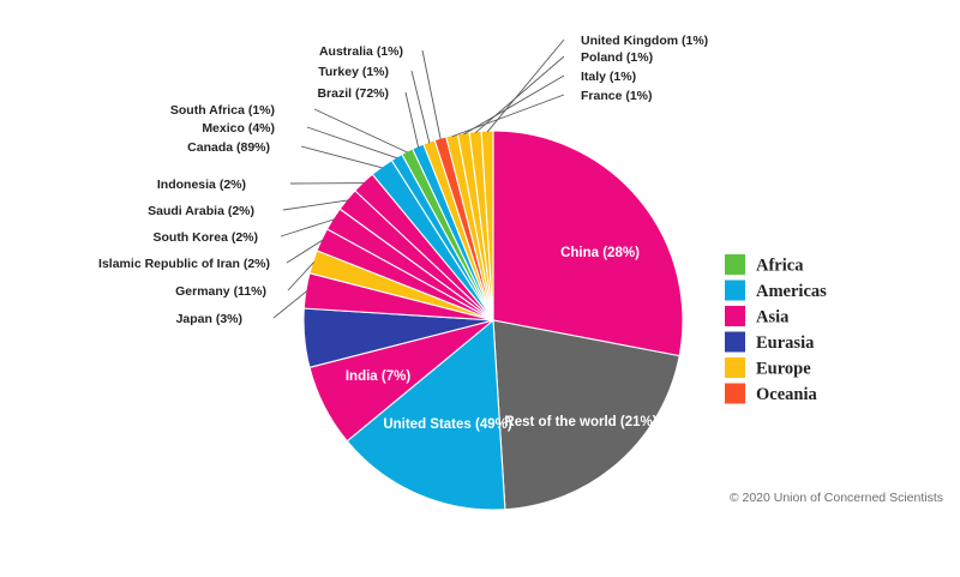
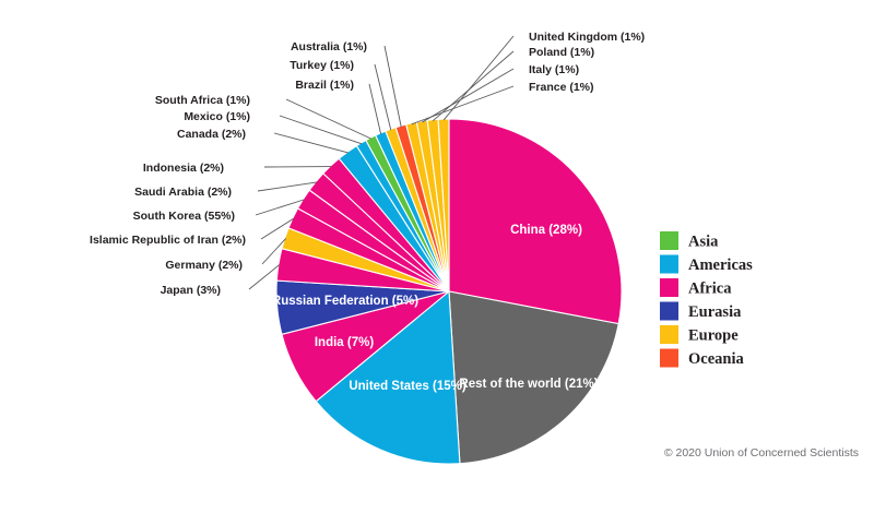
  China (28%)
  Rest of the world (21%)
- United States (49%)
+ United States (15%)
  India (7%)
+ Russian Federation (5%)
  Japan (3%)
- Germany (11%)
+ Germany (2%)
  Islamic Republic of Iran (2%)
- South Korea (2%)
+ South Korea (55%)
  Saudi Arabia (2%)
  Indonesia (2%)
- Canada (89%)
+ Canada (2%)
- Mexico (4%)
+ Mexico (1%)
  South Africa (1%)
- Brazil (72%)
+ Brazil (1%)
  Turkey (1%)
  Australia (1%)
  France (1%)
  Italy (1%)
  Poland (1%)
  United Kingdom (1%)
- Africa
+ Asia
  Americas
- Asia
+ Africa
  Eurasia
  Europe
  Oceania
  © 2020 Union of Concerned Scientists
